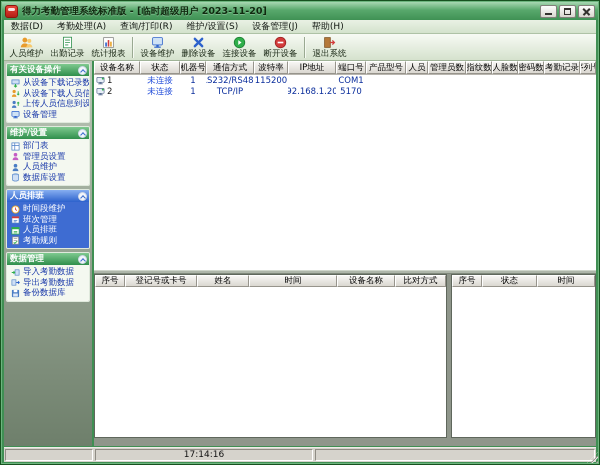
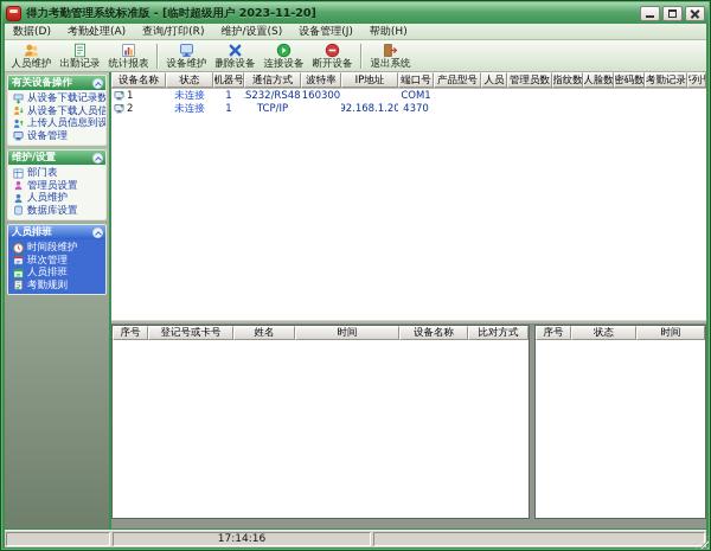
  得力考勤管理系统标准版 - [临时超级用户 2023-11-20]
  数据(D)
  考勤处理(A)
  查询/打印(R)
  维护/设置(S)
  设备管理(J)
  帮助(H)
  人员维护
  出勤记录
  统计报表
  设备维护
  删除设备
  连接设备
  断开设备
  退出系统
  有关设备操作
  从设备下载记录数
  从设备下载人员信
  上传人员信息到设
  设备管理
  维护/设置
  部门表
  管理员设置
  人员维护
  数据库设置
  人员排班
  时间段维护
  班次管理
  人员排班
  考勤规则
- 数据管理
- 导入考勤数据
- 导出考勤数据
- 备份数据库
  设备名称
  状态
  机器号
  通信方式
  波特率
  IP地址
  端口号
  产品型号
  人员
  管理员数
  指纹数
  人脸数
  密码数
  考勤记录
  1
  未连接
  1
  S232/RS48
- 115200
+ 160300
  COM1
  2
  未连接
  1
  TCP/IP
  92.168.1.20
- 5170
+ 4370
  序号
  登记号或卡号
  姓名
  时间
  设备名称
  比对方式
  序号
  状态
  时间
  17:14:16
